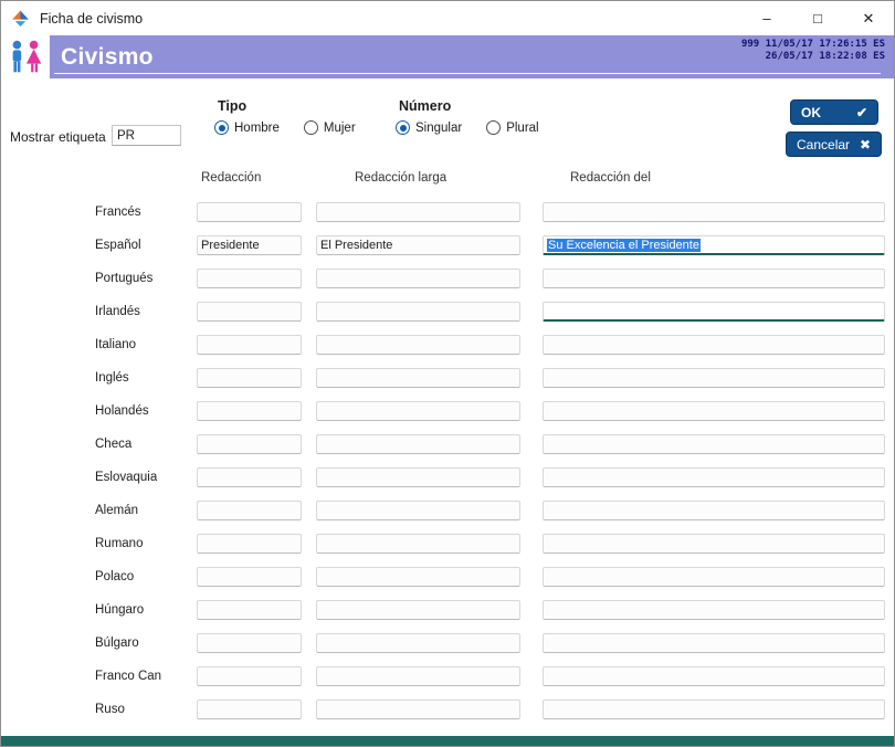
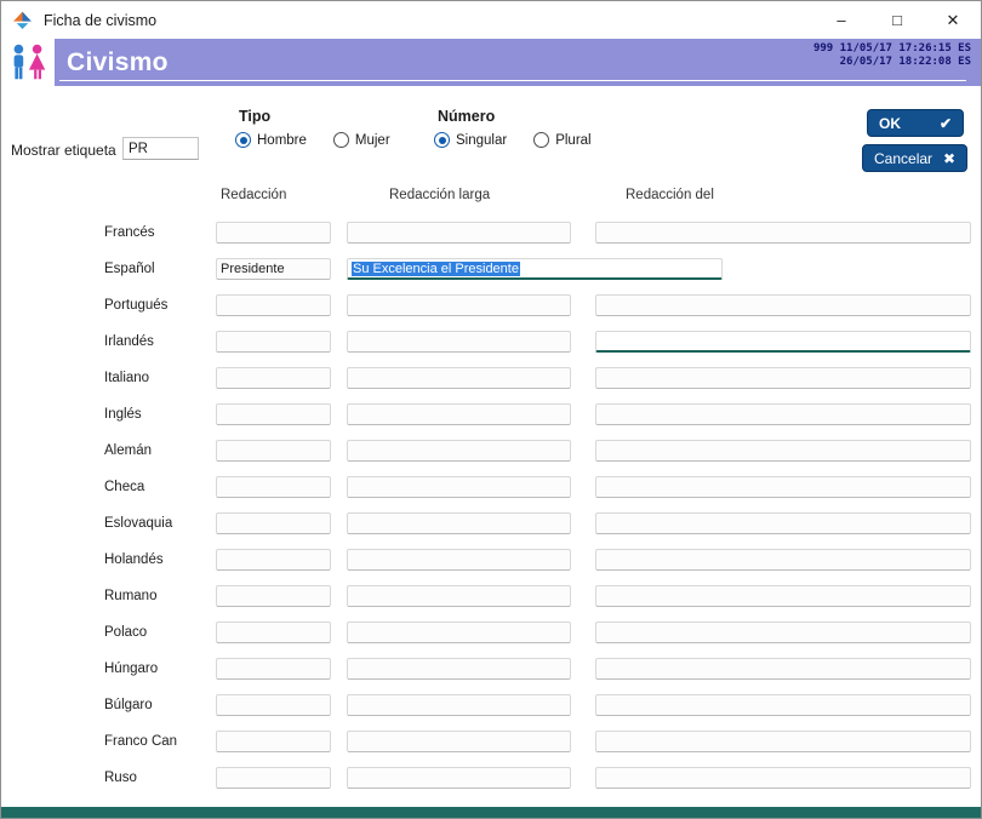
  Ficha de civismo
  –
  □
  ✕
  Civismo
  999 11/05/17 17:26:15 ES
  26/05/17 18:22:08 ES
  Tipo
  Número
  Hombre
  Mujer
  Singular
  Plural
  Mostrar etiqueta
  PR
  OK
  ✔
  Cancelar
  ✖
  Redacción
  Redacción larga
  Redacción del
  Francés
  Español
  Presidente
- El Presidente
  Su Excelencia el Presidente
  Portugués
  Irlandés
  Italiano
  Inglés
- Holandés
+ Alemán
  Checa
  Eslovaquia
- Alemán
+ Holandés
  Rumano
  Polaco
  Húngaro
  Búlgaro
  Franco Can
  Ruso
